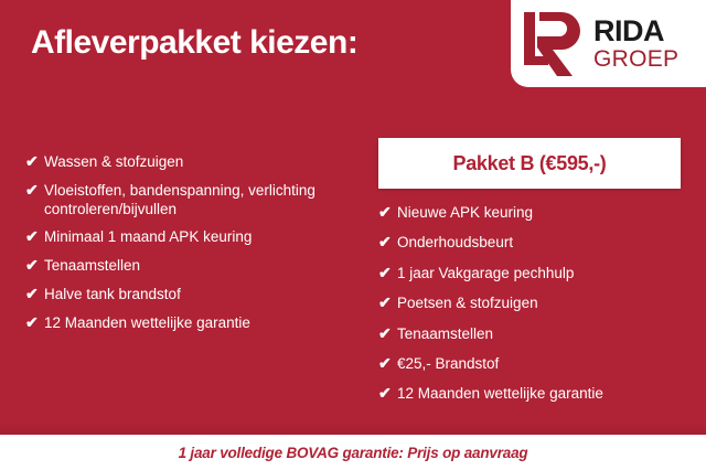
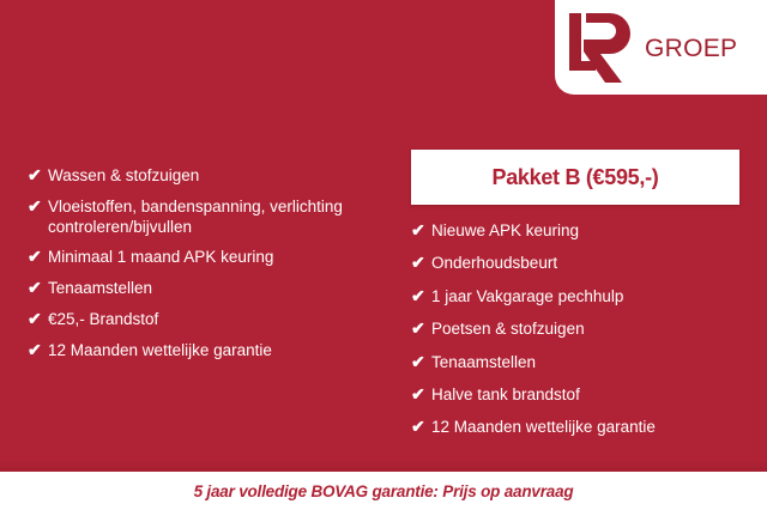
- Afleverpakket kiezen:
- RIDA
  GROEP
  ✔
  Wassen & stofzuigen
  ✔
  Vloeistoffen, bandenspanning, verlichting controleren/bijvullen
  ✔
  Minimaal 1 maand APK keuring
  ✔
  Tenaamstellen
  ✔
- Halve tank brandstof
+ €25,- Brandstof
  ✔
  12 Maanden wettelijke garantie
  Pakket B (€595,-)
  ✔
  Nieuwe APK keuring
  ✔
  Onderhoudsbeurt
  ✔
  1 jaar Vakgarage pechhulp
  ✔
  Poetsen & stofzuigen
  ✔
  Tenaamstellen
  ✔
- €25,- Brandstof
+ Halve tank brandstof
  ✔
  12 Maanden wettelijke garantie
- 1 jaar volledige BOVAG garantie: Prijs op aanvraag
+ 5 jaar volledige BOVAG garantie: Prijs op aanvraag
